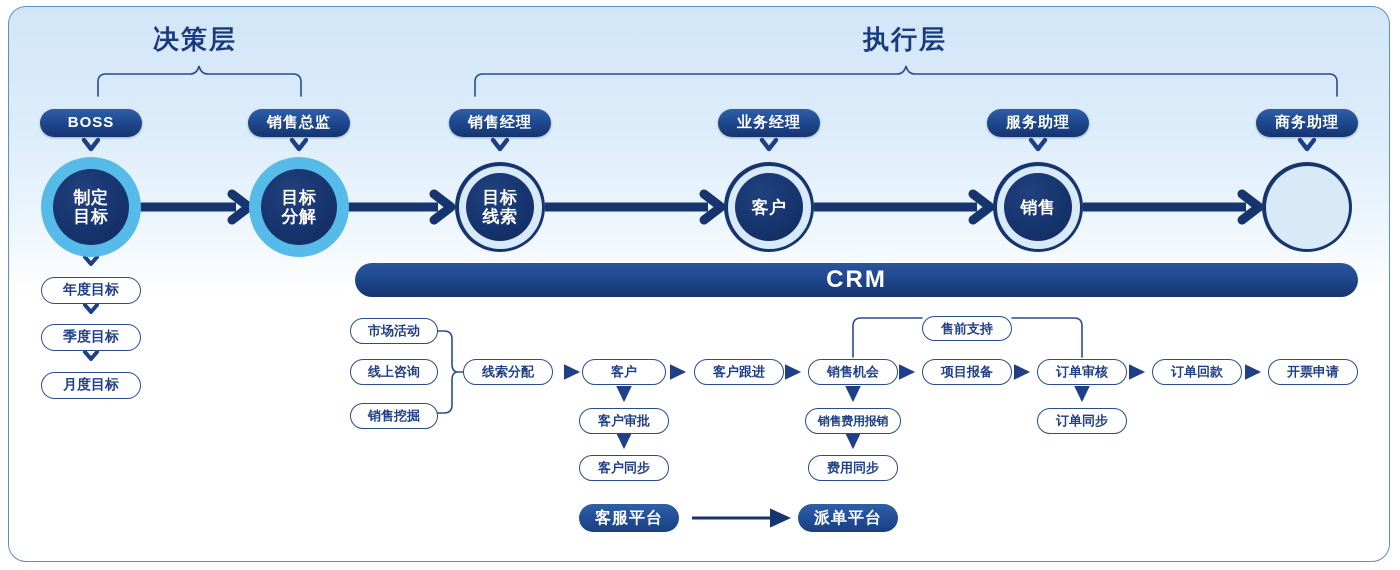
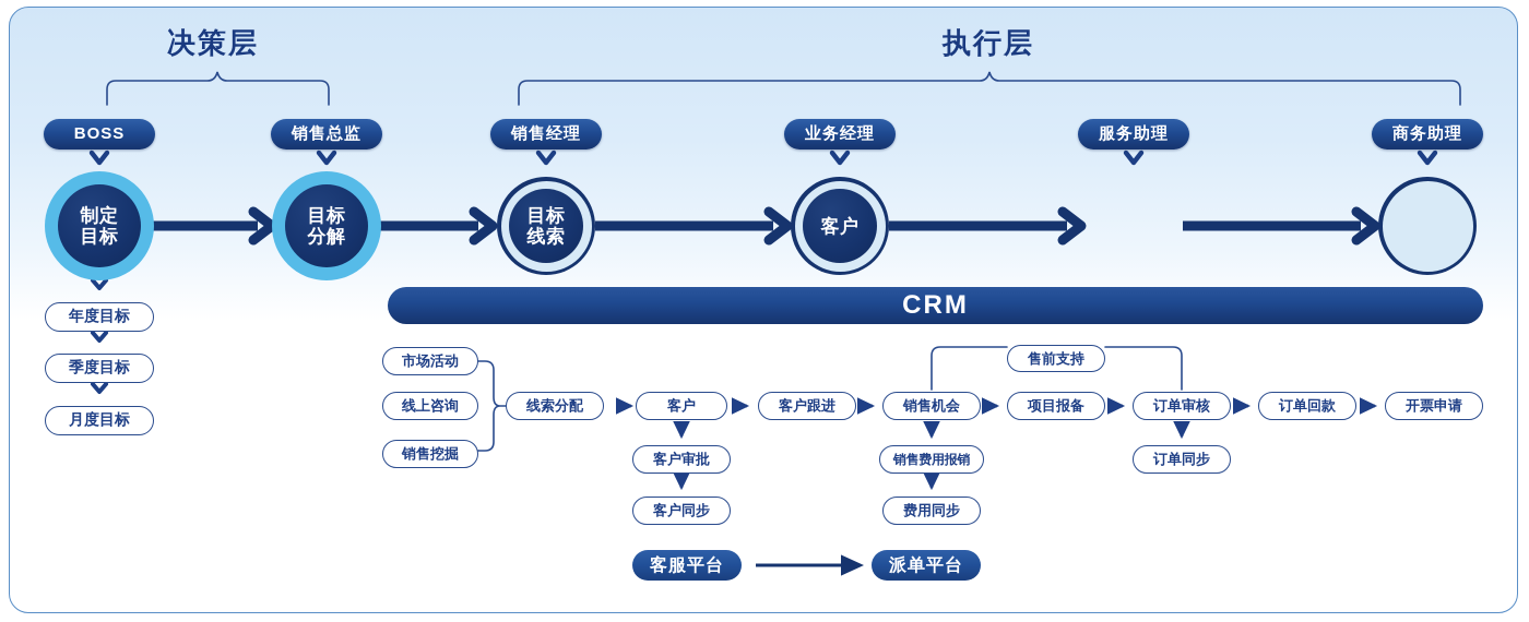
  决策层
  执行层
  BOSS
  销售总监
  销售经理
  业务经理
  服务助理
  商务助理
  制定
  目标
  目标
  分解
  目标
  线索
  客户
- 销售
  年度目标
  季度目标
  月度目标
  CRM
  市场活动
  线上咨询
  销售挖掘
  线索分配
  客户
  客户跟进
  销售机会
  项目报备
  订单审核
  订单回款
  开票申请
  售前支持
  客户审批
  客户同步
  销售费用报销
  费用同步
  订单同步
  客服平台
  派单平台
